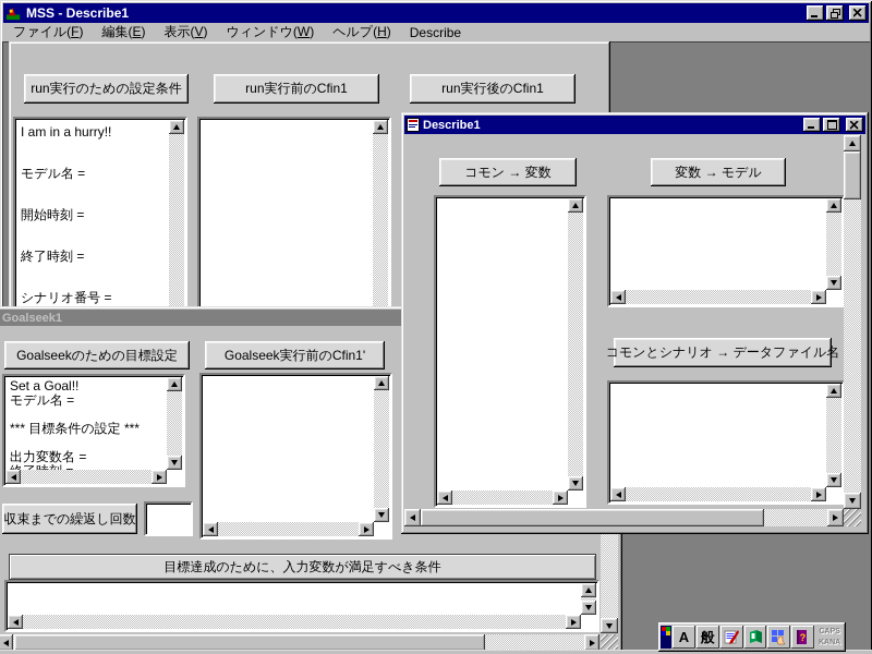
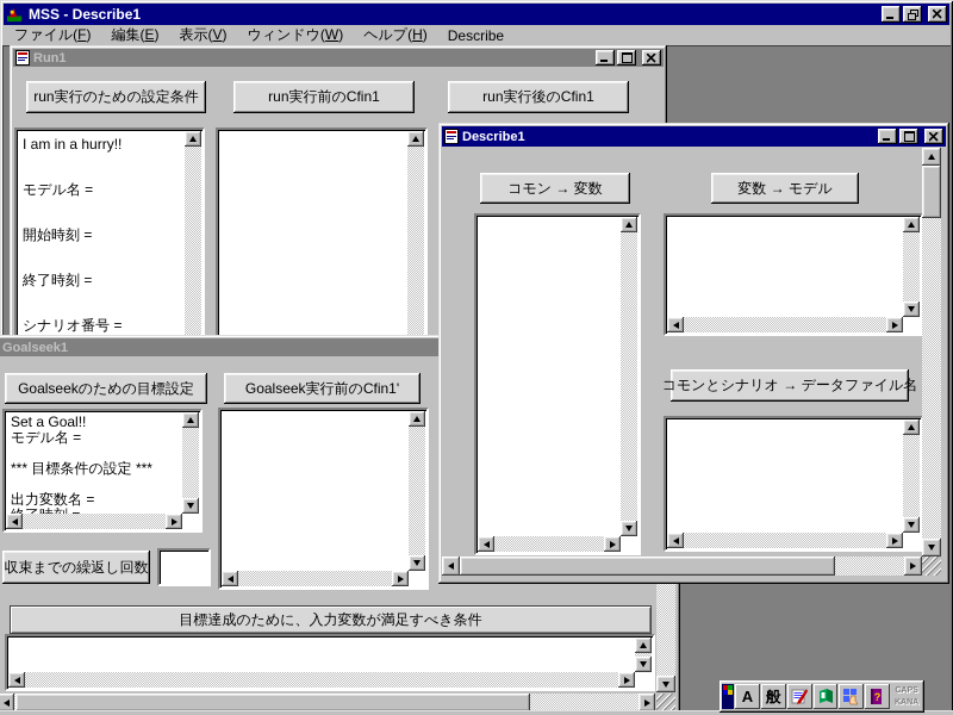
  MSS - Describe1
  ファイル(F)
  編集(E)
  表示(V)
  ウィンドウ(W)
  ヘルプ(H)
  Describe
+ Run1
  run実行のための設定条件
  run実行前のCfin1
  run実行後のCfin1
  I am in a hurry!!
  モデル名 =
  開始時刻 =
  終了時刻 =
  シナリオ番号 =
  Goalseek1
  Goalseekのための目標設定
  Goalseek実行前のCfin1'
  Set a Goal!!
  モデル名 =
  *** 目標条件の設定 ***
  出力変数名 =
  収束までの繰返し回数
  目標達成のために、入力変数が満足すべき条件
  Describe1
  コモン → 変数
  変数 → モデル
  コモンとシナリオ → データファイル名
  A
  般
  ?
